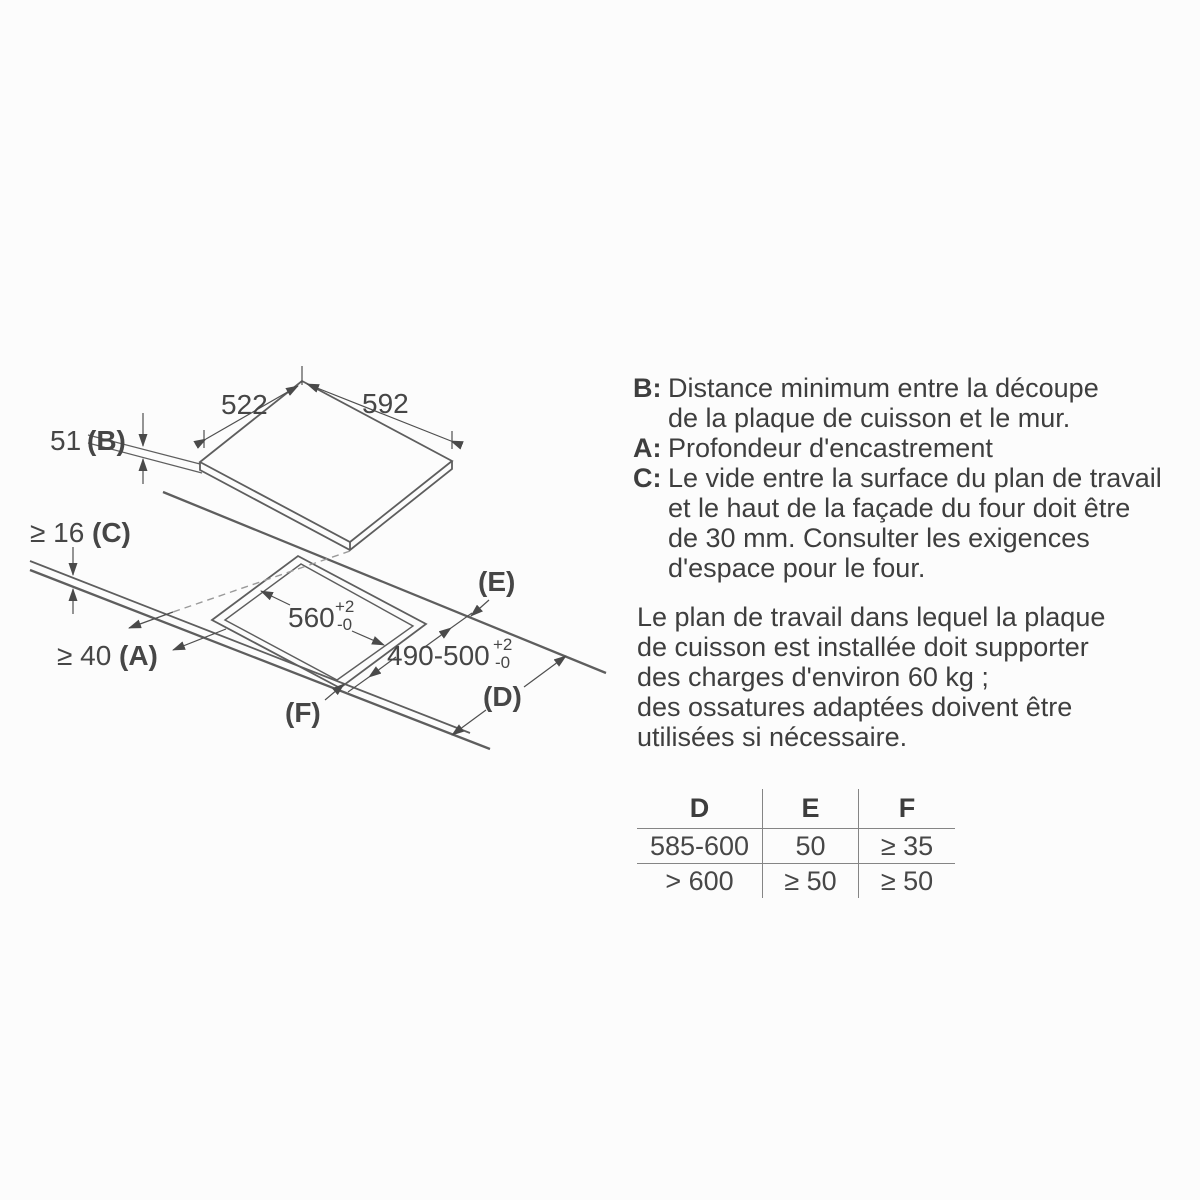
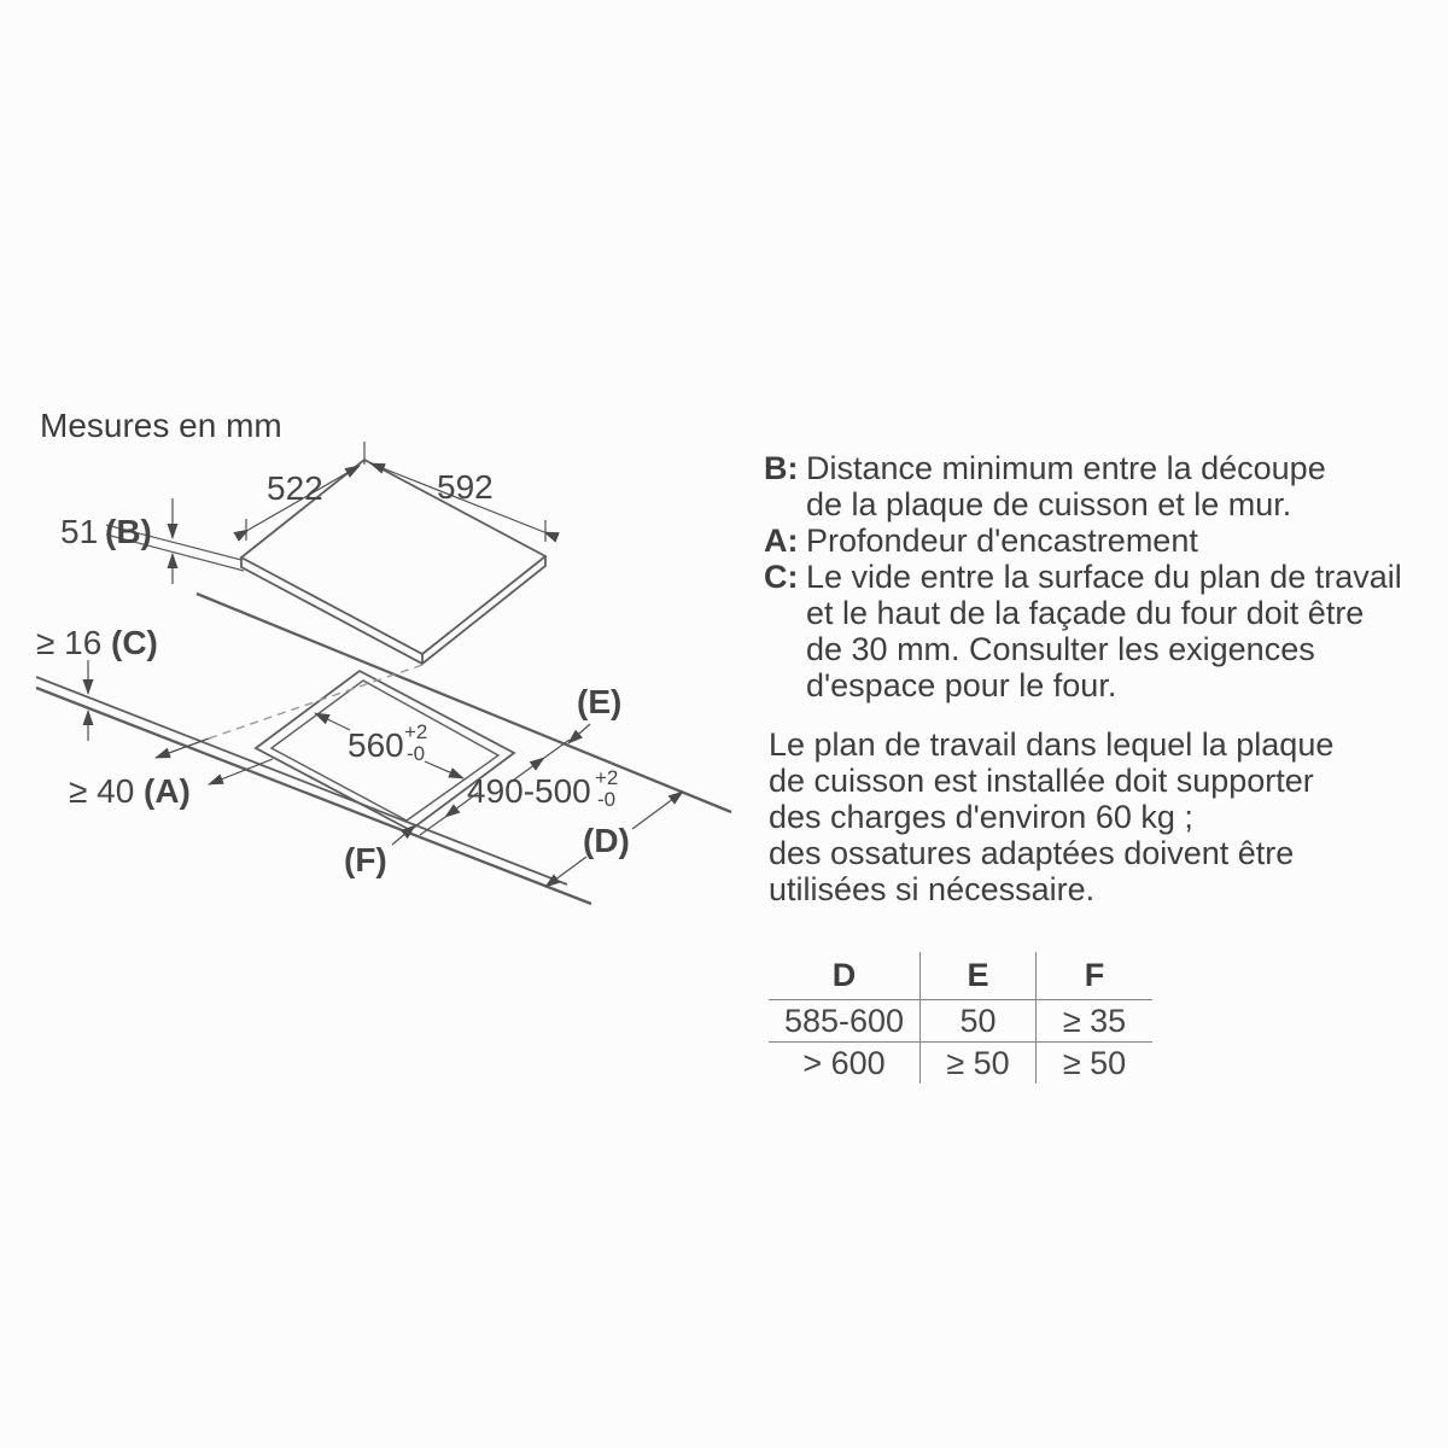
+ Mesures en mm
  522
  592
  51 (B)
  ≥ 16 (C)
  ≥ 40 (A)
  (E)
  (D)
  (F)
  560 +2 -0
  490-500 +2 -0
  B:
  Distance minimum entre la découpe
  de la plaque de cuisson et le mur.
  A:
  Profondeur d'encastrement
  C:
  Le vide entre la surface du plan de travail
  et le haut de la façade du four doit être
  de 30 mm. Consulter les exigences
  d'espace pour le four.
  Le plan de travail dans lequel la plaque
  de cuisson est installée doit supporter
  des charges d'environ 60 kg ;
  des ossatures adaptées doivent être
  utilisées si nécessaire.
  D
  E
  F
  585-600
  50
  ≥ 35
  > 600
  ≥ 50
  ≥ 50
